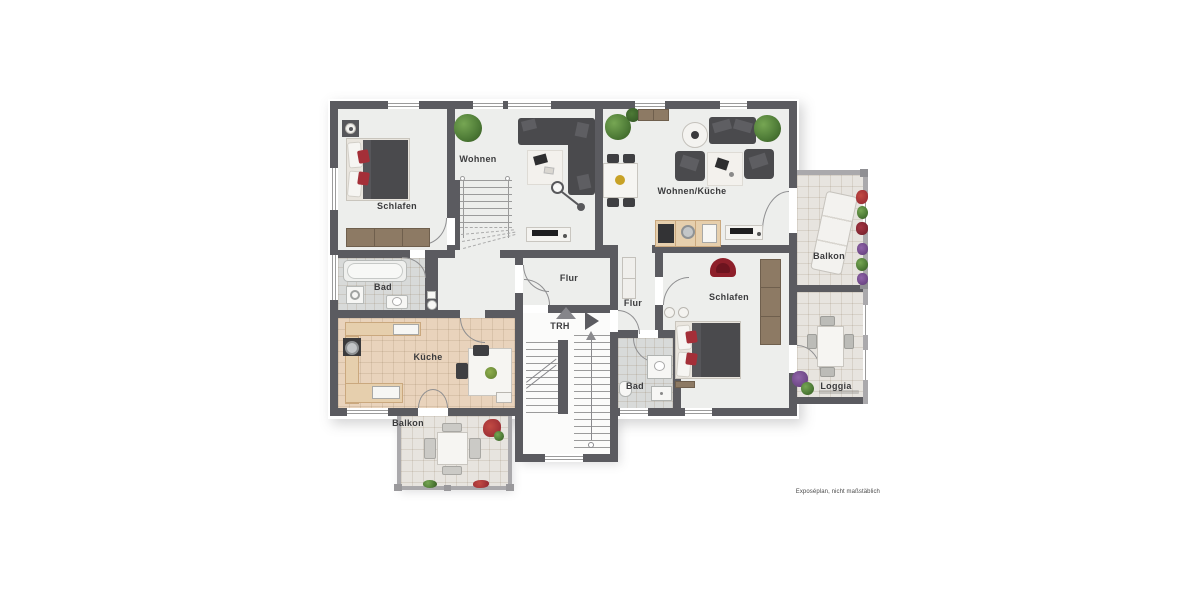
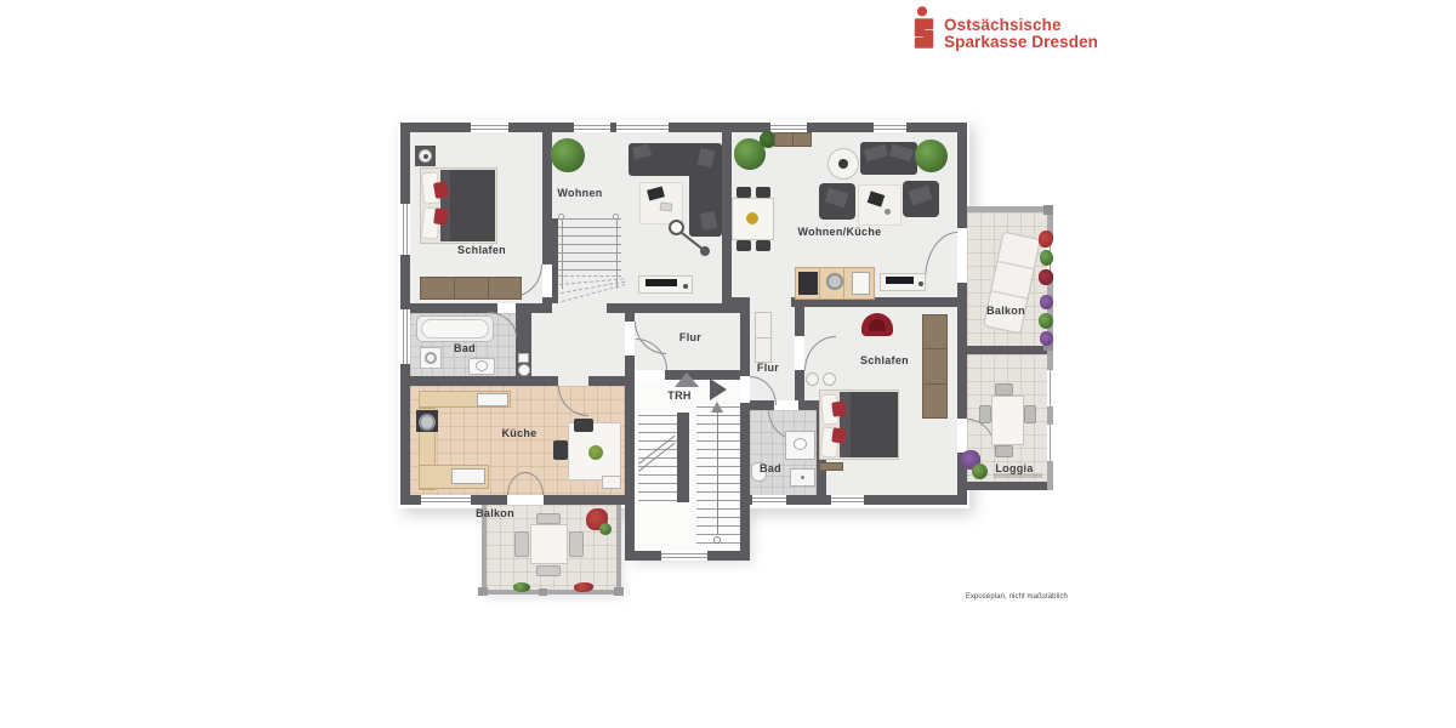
+ Ostsächsische
+ Sparkasse Dresden
  Wohnen
  Schlafen
  Wohnen/Küche
  Balkon
  Bad
  Flur
  Flur
  Schlafen
  TRH
  Küche
  Bad
  Loggia
  Balkon
